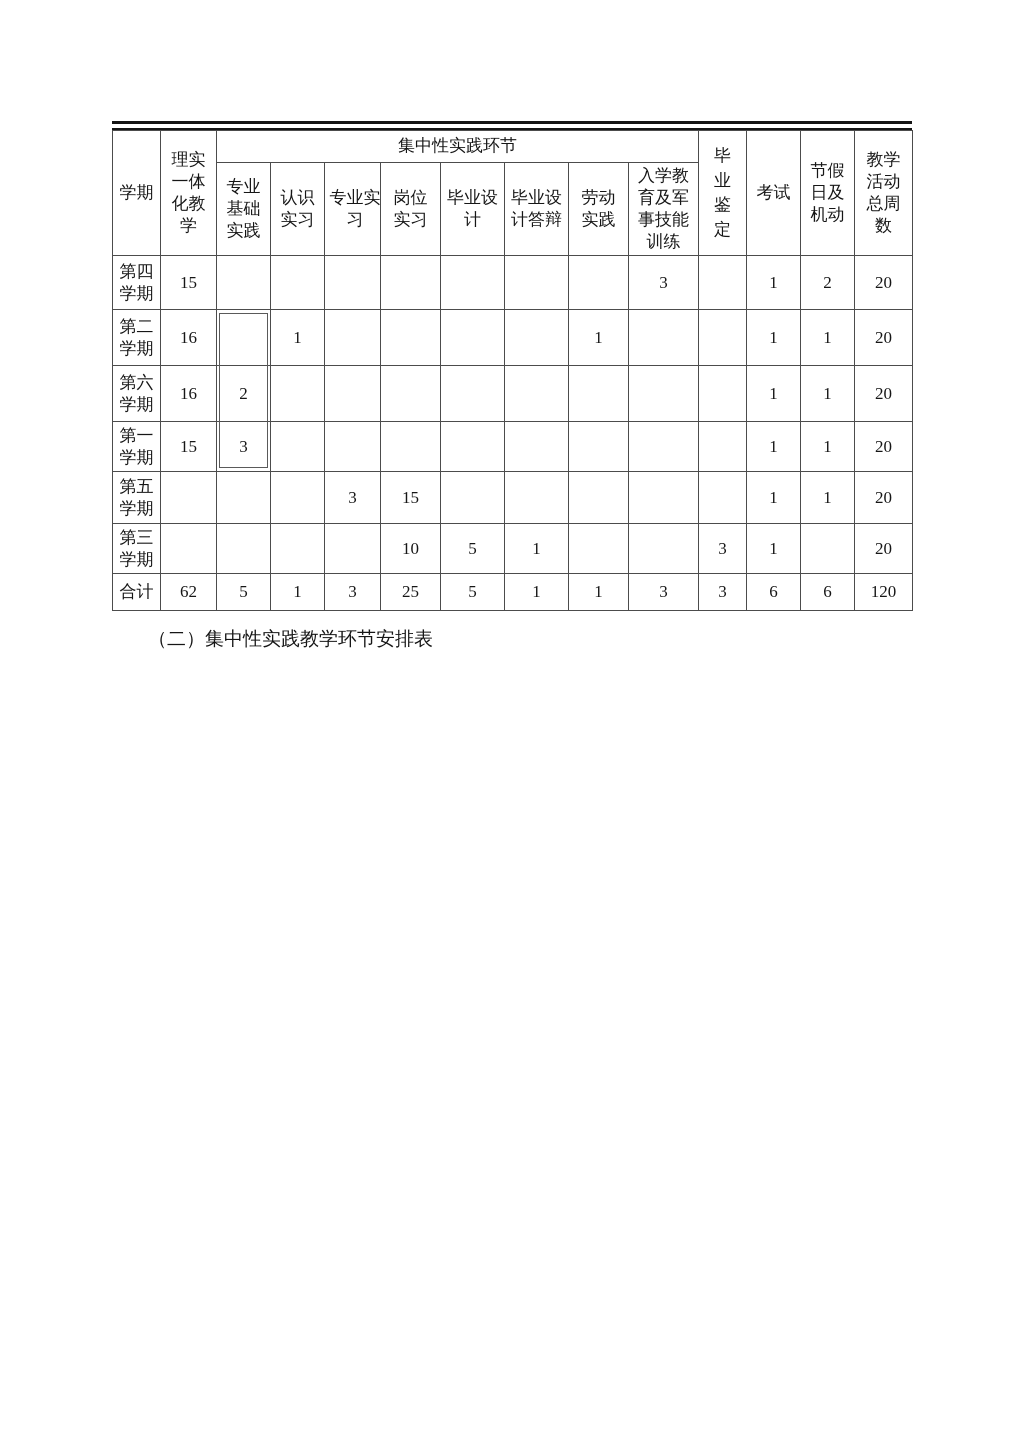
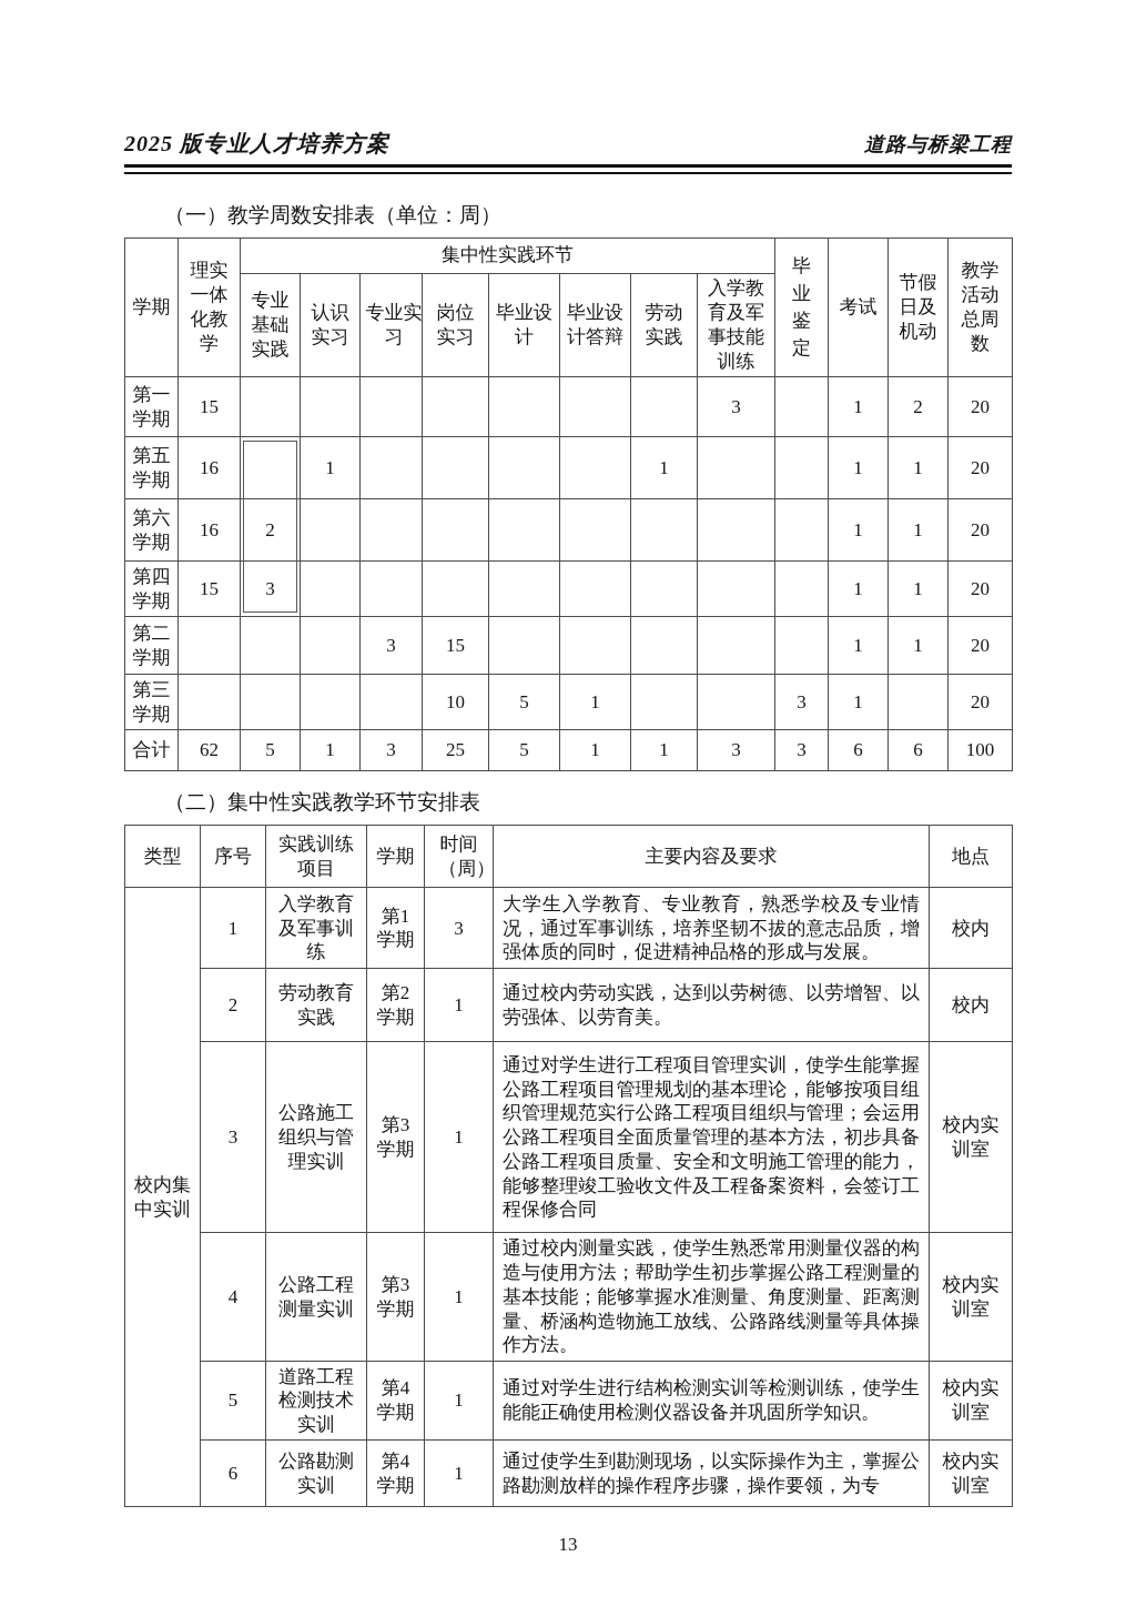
+ 2025 版专业人才培养方案
+ 道路与桥梁工程
+ （一）教学周数安排表（单位：周）
  学期	理实一体化教学	集中性实践环节	毕业鉴定	考试	节假日及机动	教学活动总周数
  专业基础实践	认识实习	专业实习	岗位实习	毕业设计	毕业设计答辩	劳动实践	入学教育及军事技能训练
- 第四学期	15								3		1	2	20
+ 第一学期	15								3		1	2	20
- 第二学期	16		1					1			1	1	20
+ 第五学期	16		1					1			1	1	20
  第六学期	16	2									1	1	20
- 第一学期	15	3									1	1	20
+ 第四学期	15	3									1	1	20
- 第五学期				3	15						1	1	20
+ 第二学期				3	15						1	1	20
  第三学期					10	5	1			3	1		20
- 合计	62	5	1	3	25	5	1	1	3	3	6	6	120
+ 合计	62	5	1	3	25	5	1	1	3	3	6	6	100
  （二）集中性实践教学环节安排表
+ 类型	序号	实践训练项目	学期	时间（周）	主要内容及要求	地点
+ 校内集中实训	1	入学教育及军事训练	第1学期	3	大学生入学教育、专业教育，熟悉学校及专业情况，通过军事训练，培养坚韧不拔的意志品质，增强体质的同时，促进精神品格的形成与发展。	校内
+ 2	劳动教育实践	第2学期	1	通过校内劳动实践，达到以劳树德、以劳增智、以劳强体、以劳育美。	校内
+ 3	公路施工组织与管理实训	第3学期	1	通过对学生进行工程项目管理实训，使学生能掌握公路工程项目管理规划的基本理论，能够按项目组织管理规范实行公路工程项目组织与管理；会运用公路工程项目全面质量管理的基本方法，初步具备公路工程项目质量、安全和文明施工管理的能力，能够整理竣工验收文件及工程备案资料，会签订工程保修合同	校内实训室
+ 4	公路工程测量实训	第3学期	1	通过校内测量实践，使学生熟悉常用测量仪器的构造与使用方法；帮助学生初步掌握公路工程测量的基本技能；能够掌握水准测量、角度测量、距离测量、桥涵构造物施工放线、公路路线测量等具体操作方法。	校内实训室
+ 5	道路工程检测技术实训	第4学期	1	通过对学生进行结构检测实训等检测训练，使学生能能正确使用检测仪器设备并巩固所学知识。	校内实训室
+ 6	公路勘测实训	第4学期	1	通过使学生到勘测现场，以实际操作为主，掌握公路勘测放样的操作程序步骤，操作要领，为专	校内实训室
+ 13
